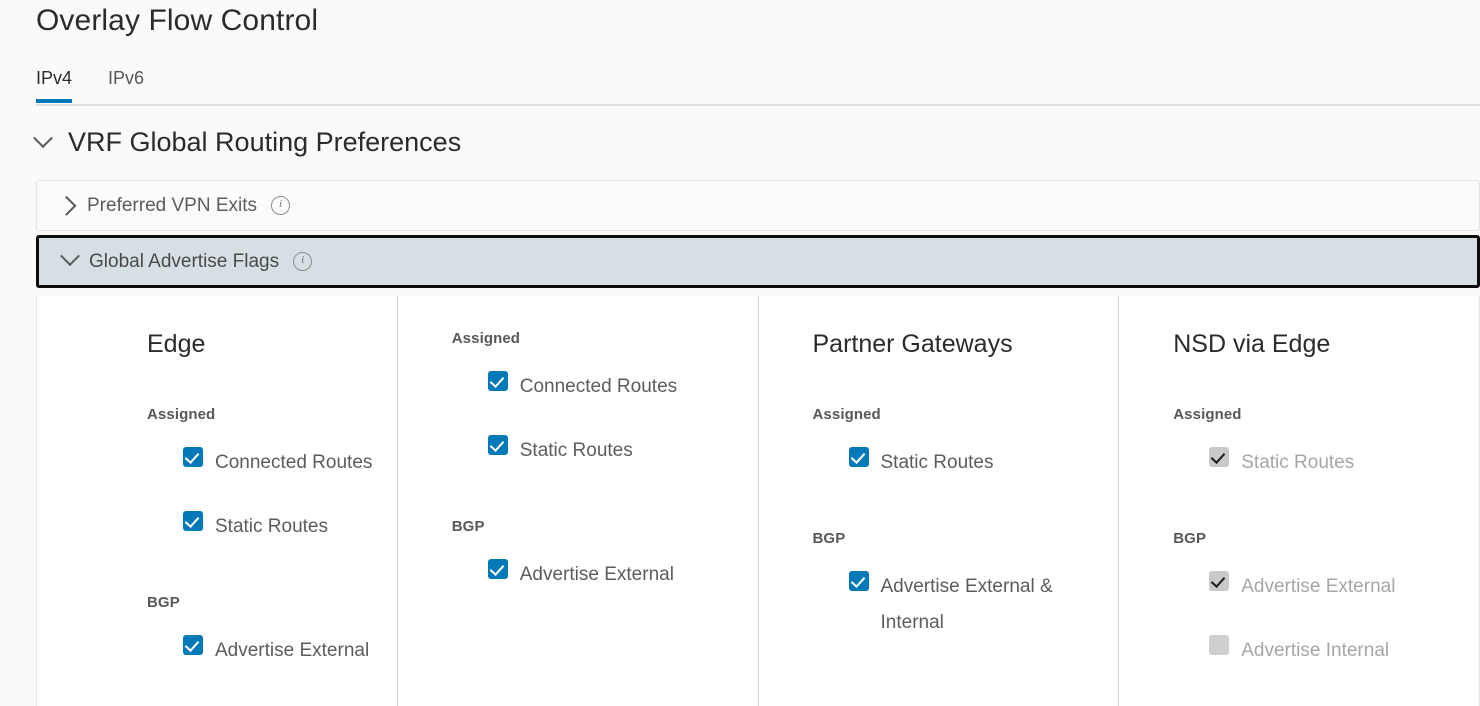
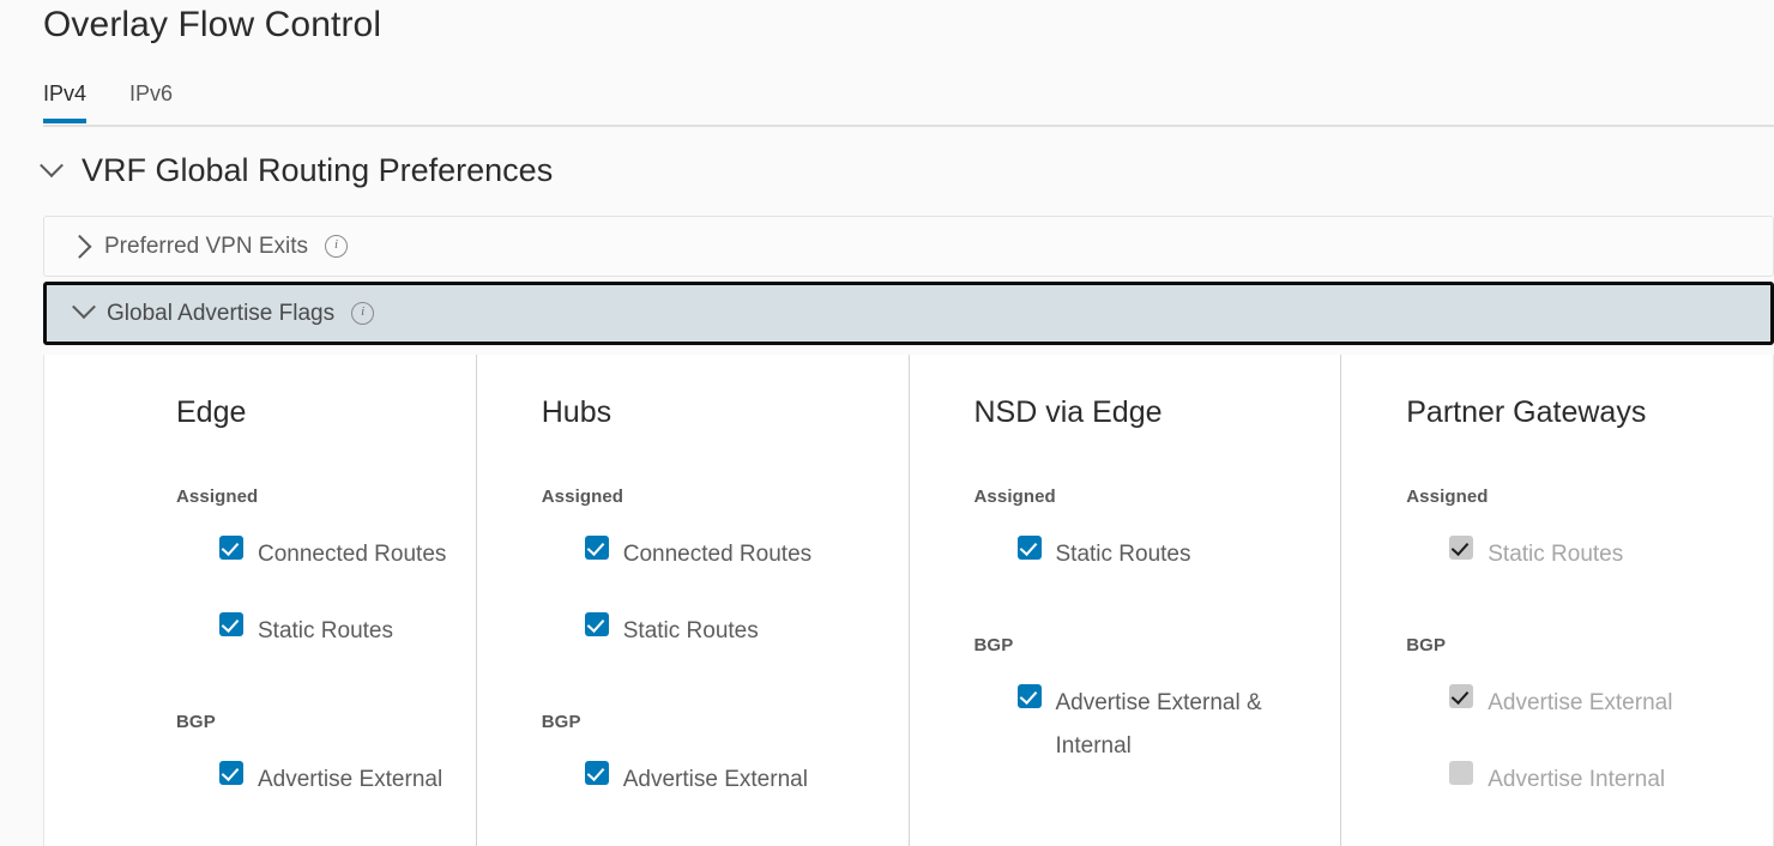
  Overlay Flow Control
  IPv4
  IPv6
  VRF Global Routing Preferences
  Preferred VPN Exits
  i
  Global Advertise Flags
  i
  Edge
  Assigned
  Connected Routes
  Static Routes
  BGP
  Advertise External
+ Hubs
  Assigned
  Connected Routes
  Static Routes
  BGP
  Advertise External
- Partner Gateways
+ NSD via Edge
  Assigned
  Static Routes
  BGP
  Advertise External & Internal
- NSD via Edge
+ Partner Gateways
  Assigned
  Static Routes
  BGP
  Advertise External
  Advertise Internal
